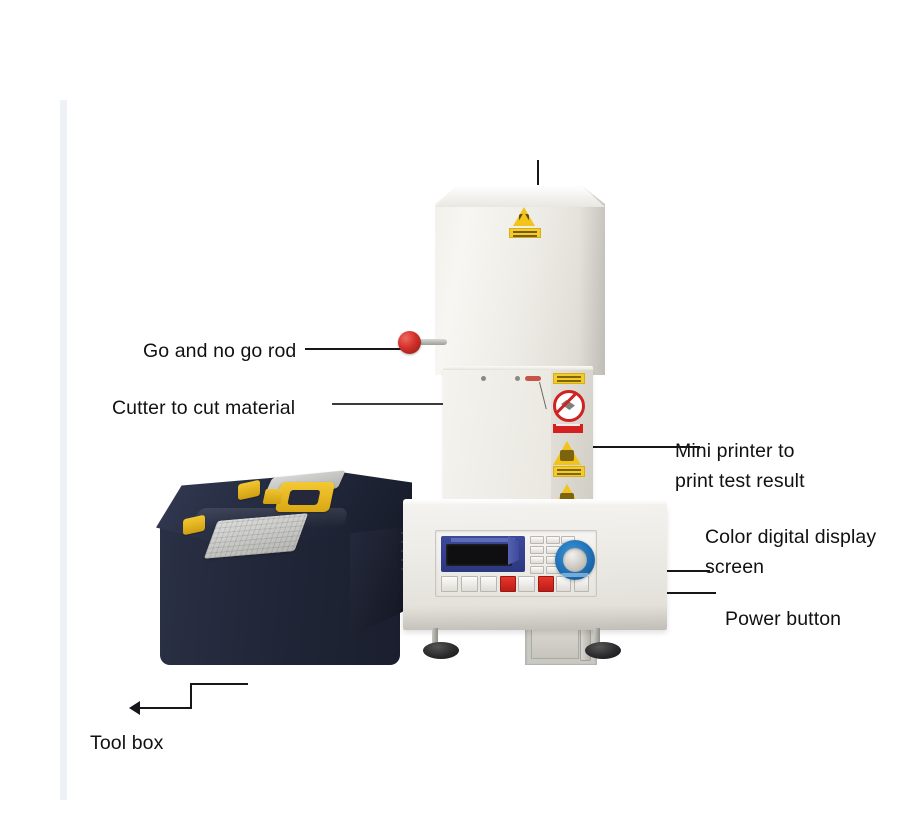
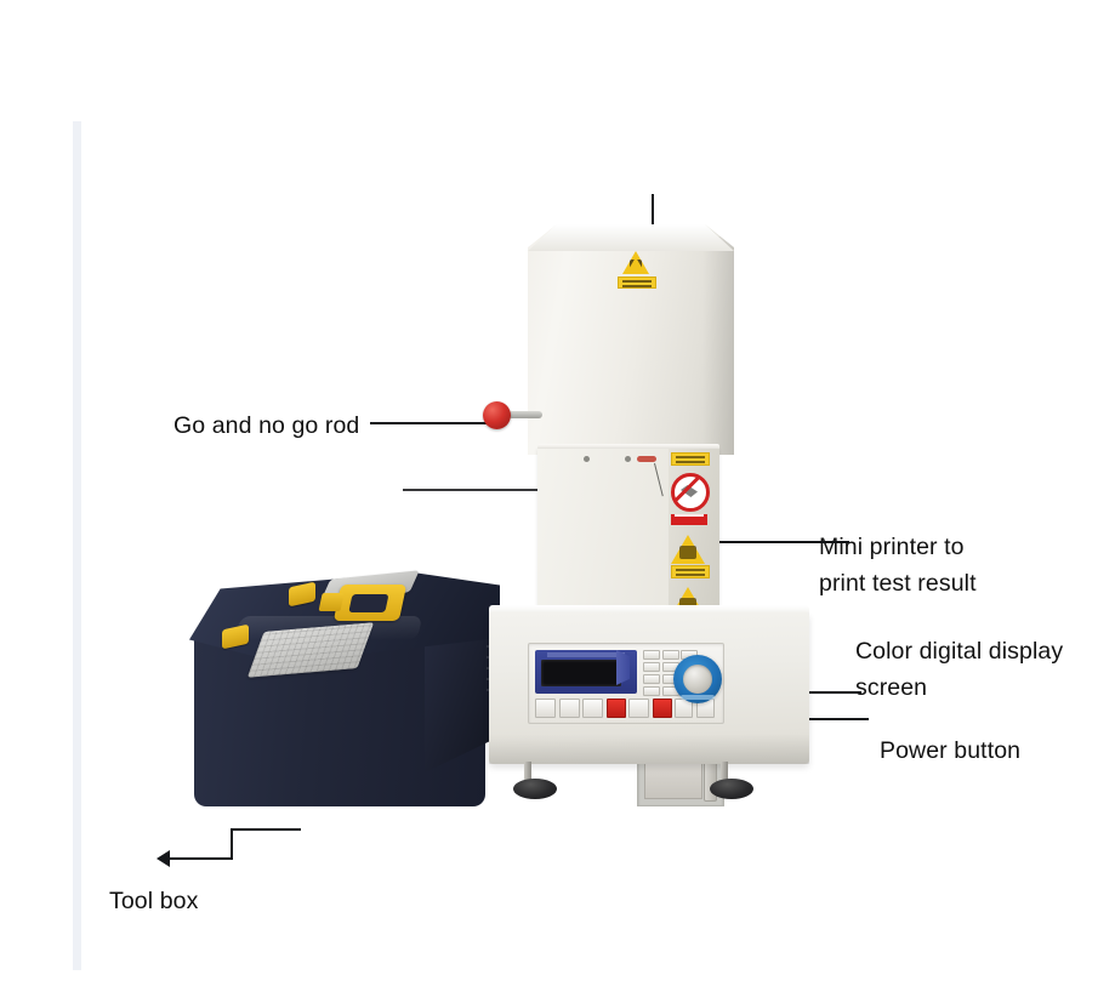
  Go and no go rod
- Cutter to cut material
  Mini printer to
  print test result
  Color digital display
  screen
  Power button
  Tool box
